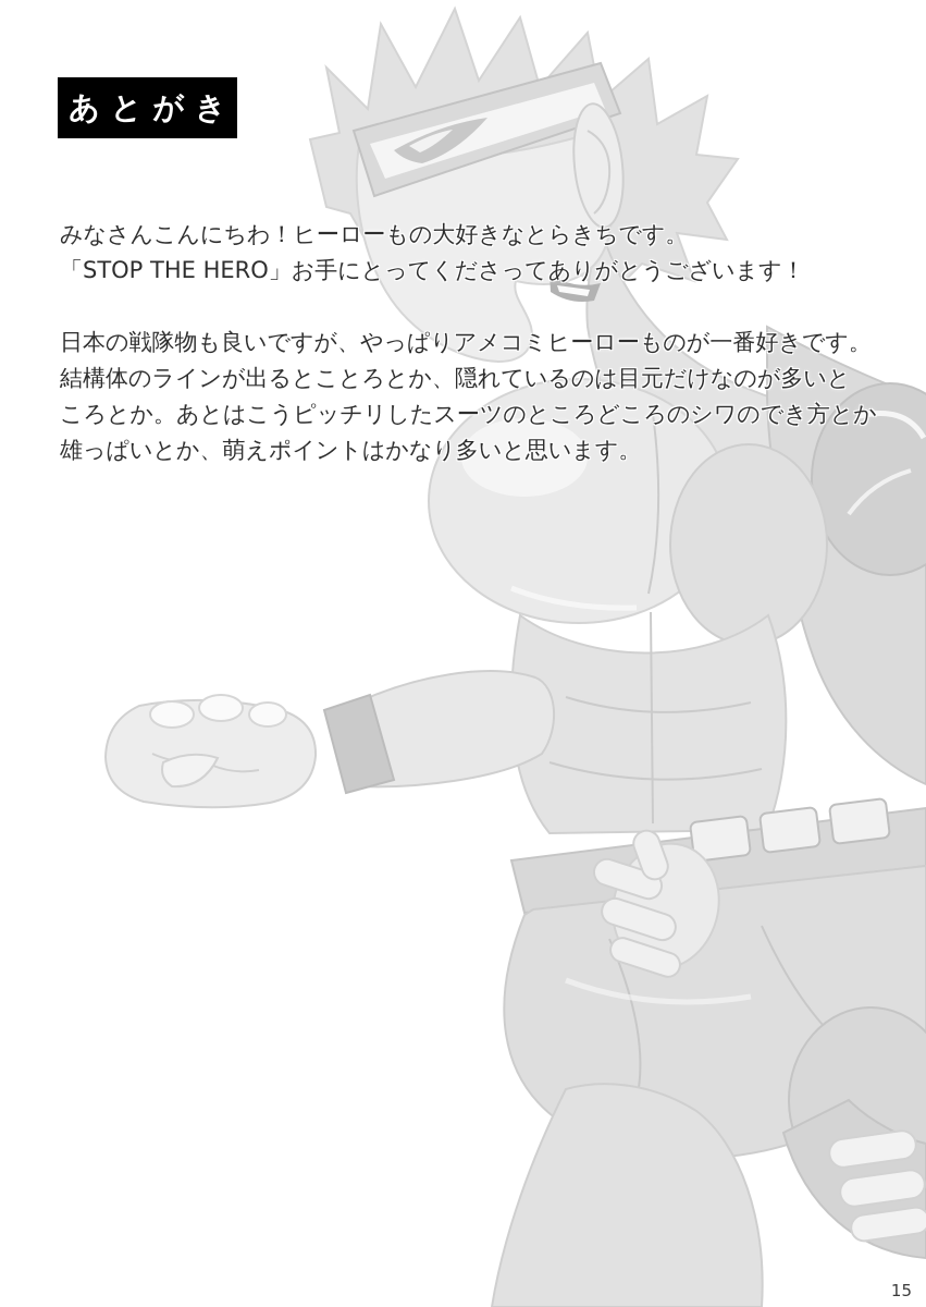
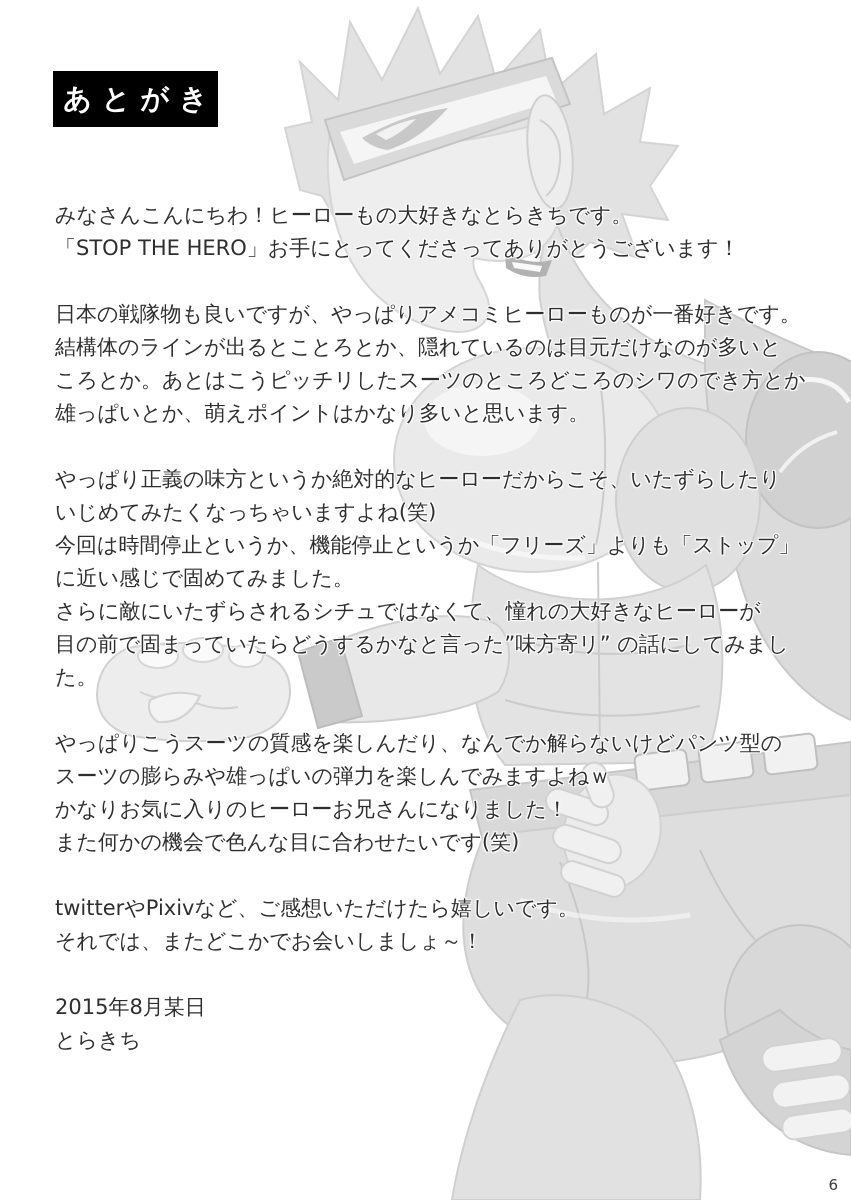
  あとがき
  みなさんこんにちわ！ヒーローもの大好きなとらきちです。
  「STOP THE HERO」お手にとってくださってありがとうございます！
  日本の戦隊物も良いですが、やっぱりアメコミヒーローものが一番好きです。
  結構体のラインが出るとことろとか、隠れているのは目元だけなのが多いと
  ころとか。あとはこうピッチリしたスーツのところどころのシワのでき方とか
  雄っぱいとか、萌えポイントはかなり多いと思います。
+ やっぱり正義の味方というか絶対的なヒーローだからこそ、いたずらしたり
+ いじめてみたくなっちゃいますよね(笑)
+ 今回は時間停止というか、機能停止というか「フリーズ」よりも「ストップ」
+ に近い感じで固めてみました。
+ さらに敵にいたずらされるシチュではなくて、憧れの大好きなヒーローが
+ 目の前で固まっていたらどうするかなと言った”味方寄リ” の話にしてみまし
+ た。
+ やっぱりこうスーツの質感を楽しんだり、なんでか解らないけどパンツ型の
+ スーツの膨らみや雄っぱいの弾力を楽しんでみますよねｗ
+ かなりお気に入りのヒーローお兄さんになりました！
+ また何かの機会で色んな目に合わせたいです(笑)
+ twitterやPixivなど、ご感想いただけたら嬉しいです。
+ それでは、またどこかでお会いしましょ～！
+ 2015年8月某日
+ とらきち
- 15
+ 6
